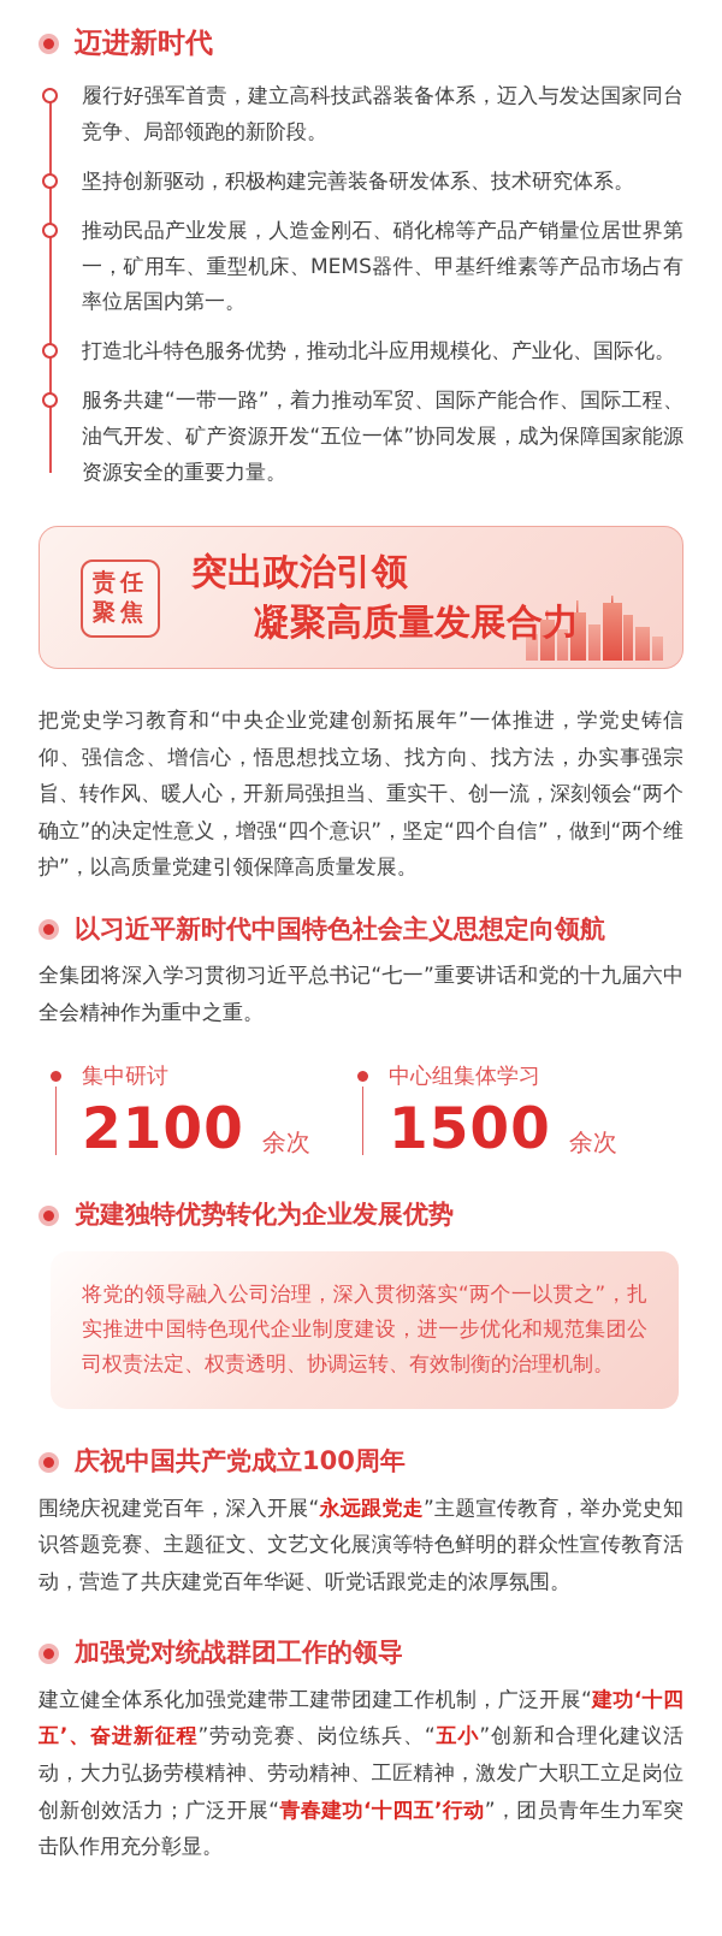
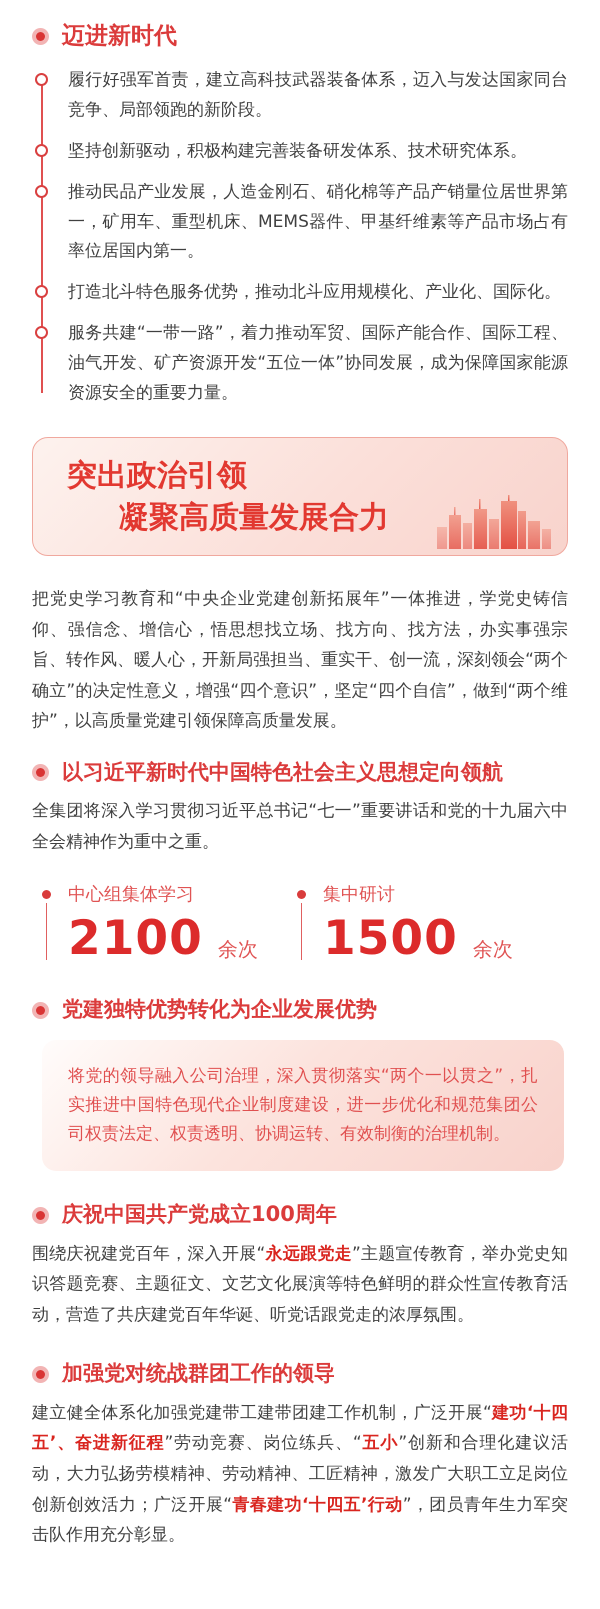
  迈进新时代
  履行好强军首责，建立高科技武器装备体系，迈入与发达国家同台竞争、局部领跑的新阶段。
  坚持创新驱动，积极构建完善装备研发体系、技术研究体系。
  推动民品产业发展，人造金刚石、硝化棉等产品产销量位居世界第一，矿用车、重型机床、MEMS器件、甲基纤维素等产品市场占有率位居国内第一。
  打造北斗特色服务优势，推动北斗应用规模化、产业化、国际化。
  服务共建“一带一路”，着力推动军贸、国际产能合作、国际工程、油气开发、矿产资源开发“五位一体”协同发展，成为保障国家能源资源安全的重要力量。
- 责任
- 聚焦
  突出政治引领
  凝聚高质量发展合力
  把党史学习教育和“中央企业党建创新拓展年”一体推进，学党史铸信仰、强信念、增信心，悟思想找立场、找方向、找方法，办实事强宗旨、转作风、暖人心，开新局强担当、重实干、创一流，深刻领会“两个确立”的决定性意义，增强“四个意识”，坚定“四个自信”，做到“两个维护”，以高质量党建引领保障高质量发展。
  以习近平新时代中国特色社会主义思想定向领航
  全集团将深入学习贯彻习近平总书记“七一”重要讲话和党的十九届六中全会精神作为重中之重。
- 集中研讨
+ 中心组集体学习
  2100
  余次
- 中心组集体学习
+ 集中研讨
  1500
  余次
  党建独特优势转化为企业发展优势
  将党的领导融入公司治理，深入贯彻落实“两个一以贯之”，扎实推进中国特色现代企业制度建设，进一步优化和规范集团公司权责法定、权责透明、协调运转、有效制衡的治理机制。
  庆祝中国共产党成立100周年
  围绕庆祝建党百年，深入开展“永远跟党走”主题宣传教育，举办党史知识答题竞赛、主题征文、文艺文化展演等特色鲜明的群众性宣传教育活动，营造了共庆建党百年华诞、听党话跟党走的浓厚氛围。
  加强党对统战群团工作的领导
  建立健全体系化加强党建带工建带团建工作机制，广泛开展“建功‘十四五’、奋进新征程”劳动竞赛、岗位练兵、“五小”创新和合理化建议活动，大力弘扬劳模精神、劳动精神、工匠精神，激发广大职工立足岗位创新创效活力；广泛开展“青春建功‘十四五’行动”，团员青年生力军突击队作用充分彰显。
